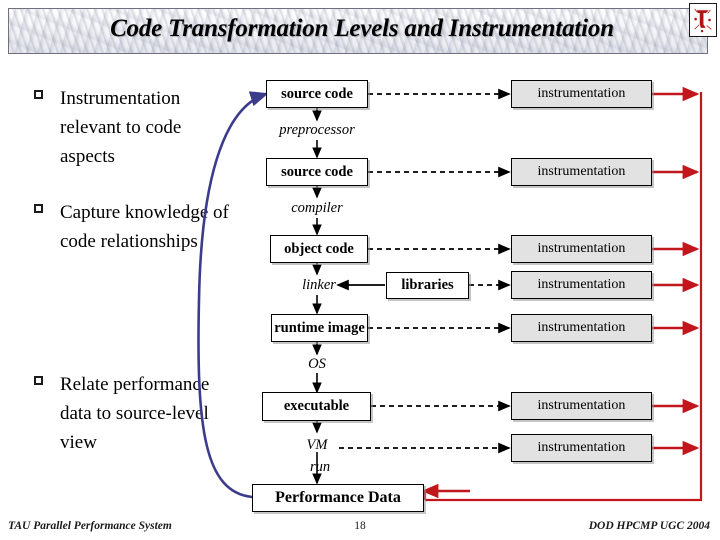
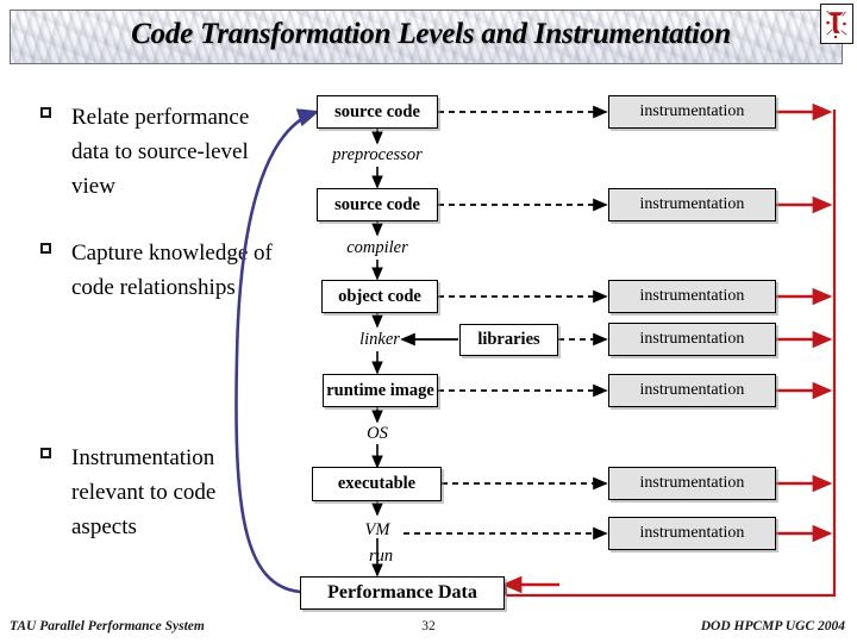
  Code Transformation Levels and Instrumentation
- Instrumentation relevant to code aspects
+ Relate performance data to source-level view
  Capture knowledg of code relationships
- Relate performance data to source-level view
+ Instrumentation relevant to code aspects
  source code
  preprocessor
  source code
  compiler
  object code
  linker
  libraries
  runtime image
  OS
  executable
  VM
  run
  Performance Data
  instrumentation
  instrumentation
  instrumentation
  instrumentation
  instrumentation
  instrumentation
  instrumentation
  TAU Parallel Performance System
- 18
+ 32
  DOD HPCMP UGC 2004
